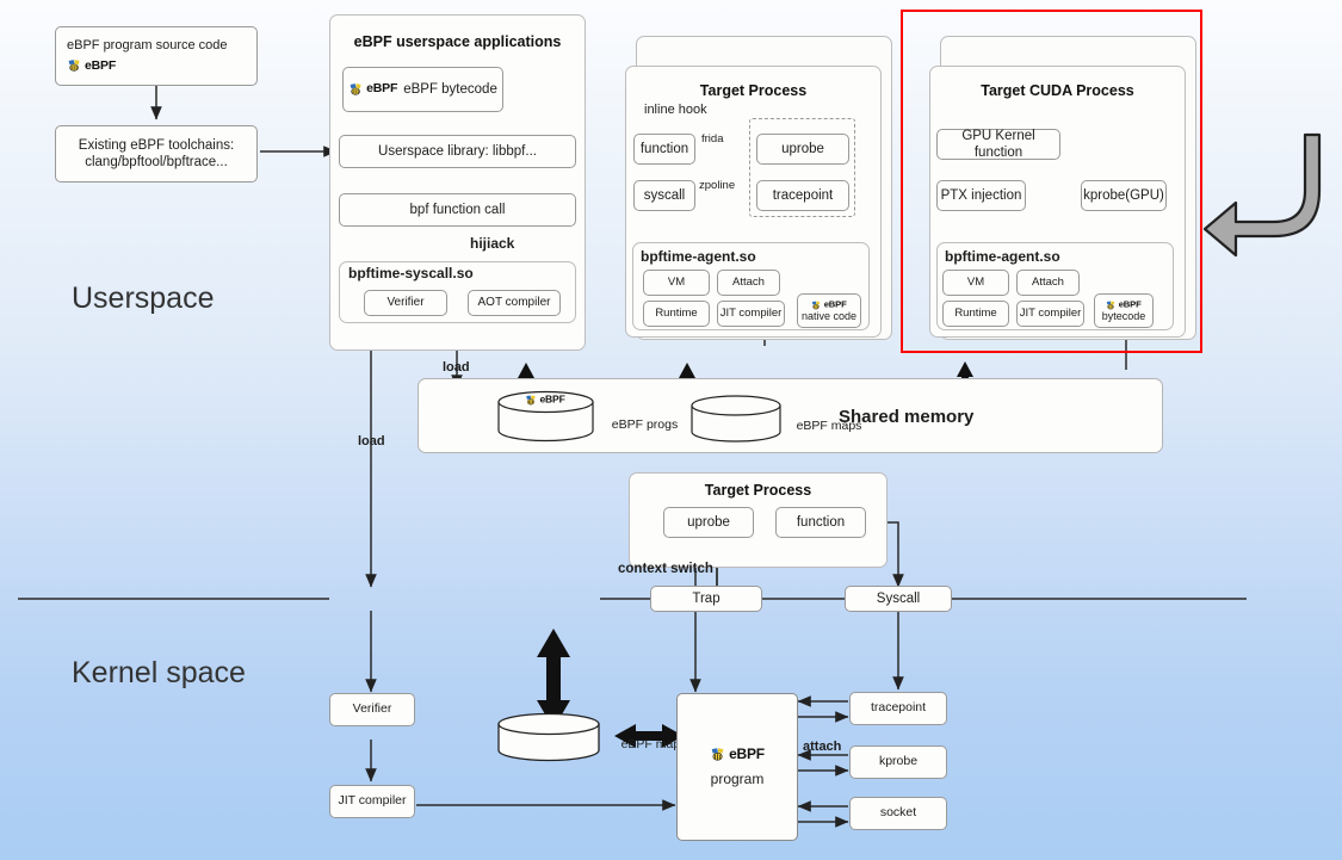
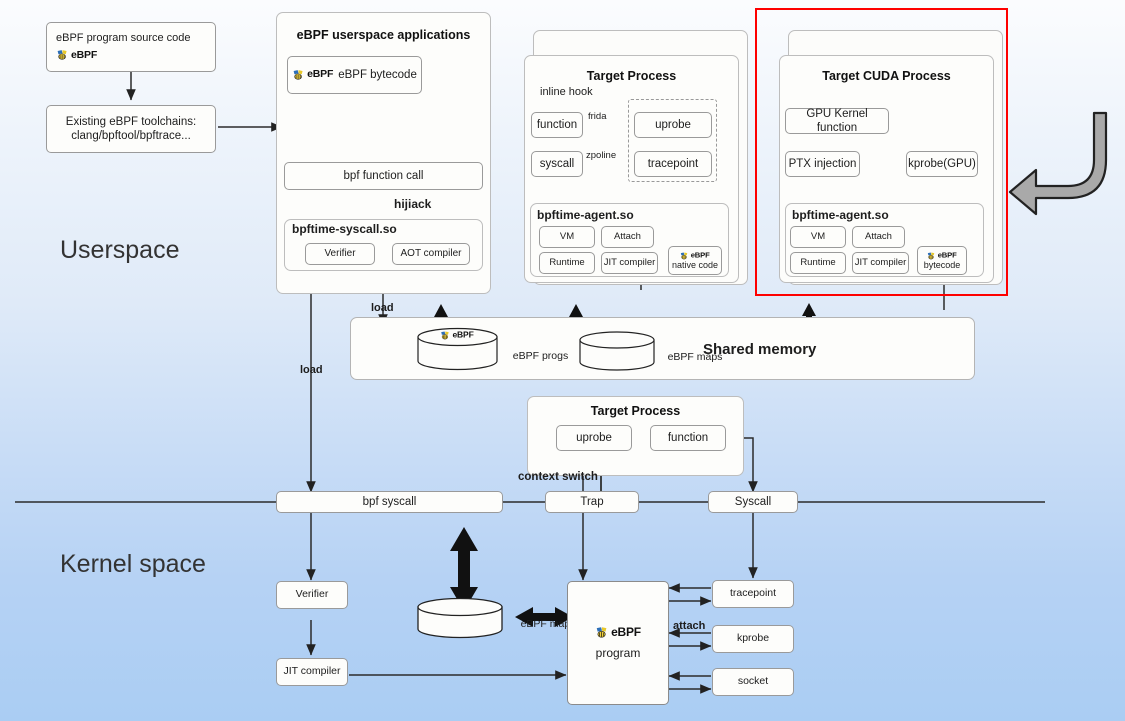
  Userspace
  Kernel space
  eBPF program source code
  eBPF
  Existing eBPF toolchains:
  clang/bpftool/bpftrace...
  eBPF userspace applications
  eBPF
  eBPF bytecode
- Userspace library: libbpf...
  bpf function call
  hijiack
  bpftime-syscall.so
  Verifier
  AOT compiler
  load
  load
  Target Process
  inline hook
  function
  uprobe
  syscall
  tracepoint
  frida
  zpoline
  bpftime-agent.so
  VM
  Attach
  Runtime
  JIT compiler
  eBPF
  native code
  Target CUDA Process
  GPU Kernel function
  PTX injection
  kprobe(GPU)
  bpftime-agent.so
  VM
  Attach
  Runtime
  JIT compiler
  eBPF
  bytecode
  Shared memory
  eBPF
  eBPF progs
  eBPF maps
  Target Process
  uprobe
  function
  context switch
+ bpf syscall
  Trap
  Syscall
  Verifier
  JIT compiler
  eBPF ma
  eBPF
  program
  tracepoint
  kprobe
  socket
  attach
